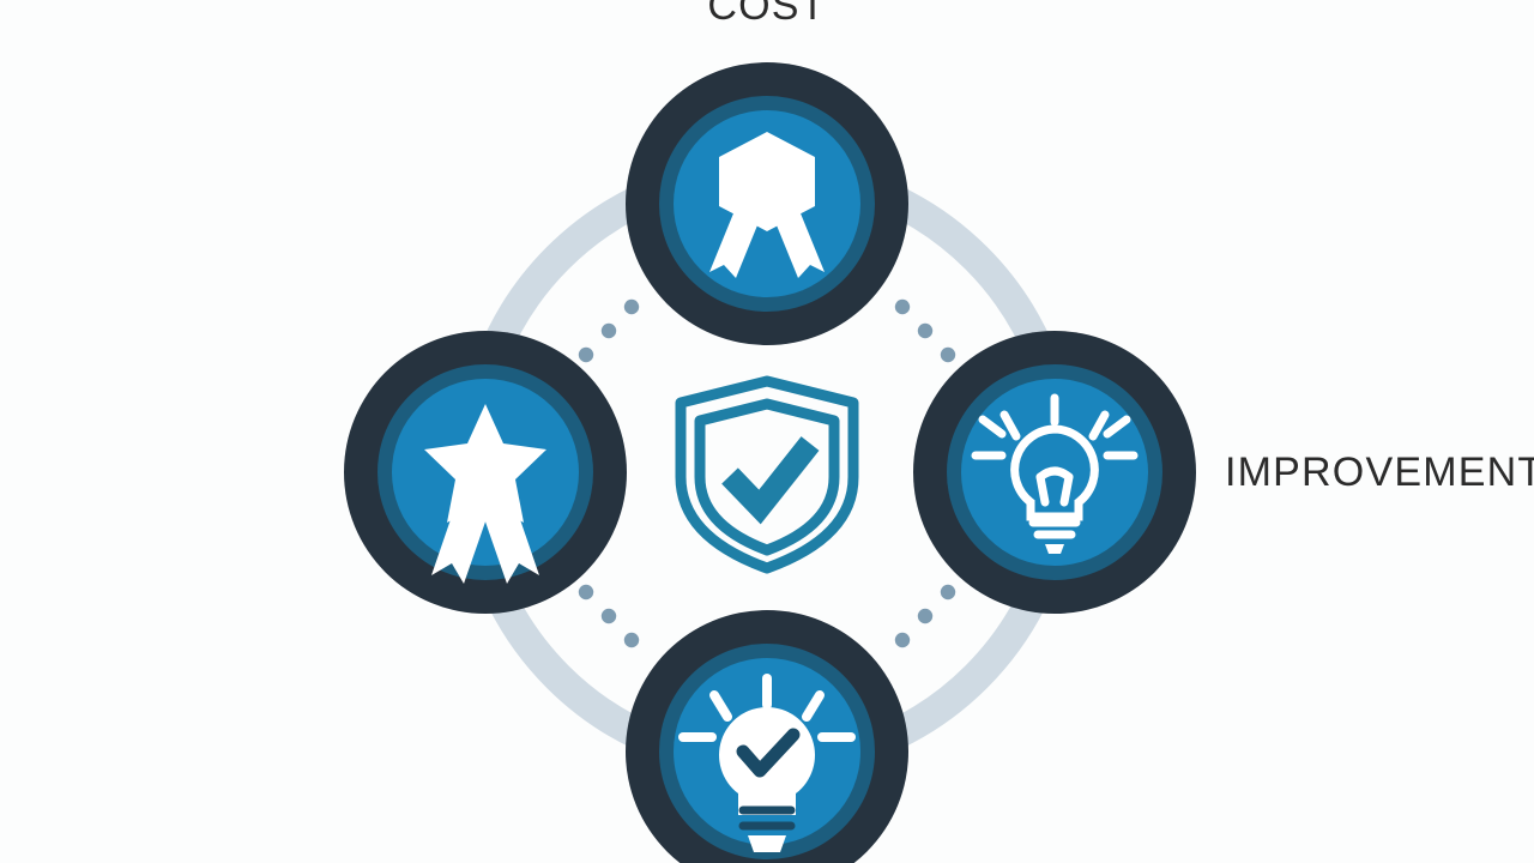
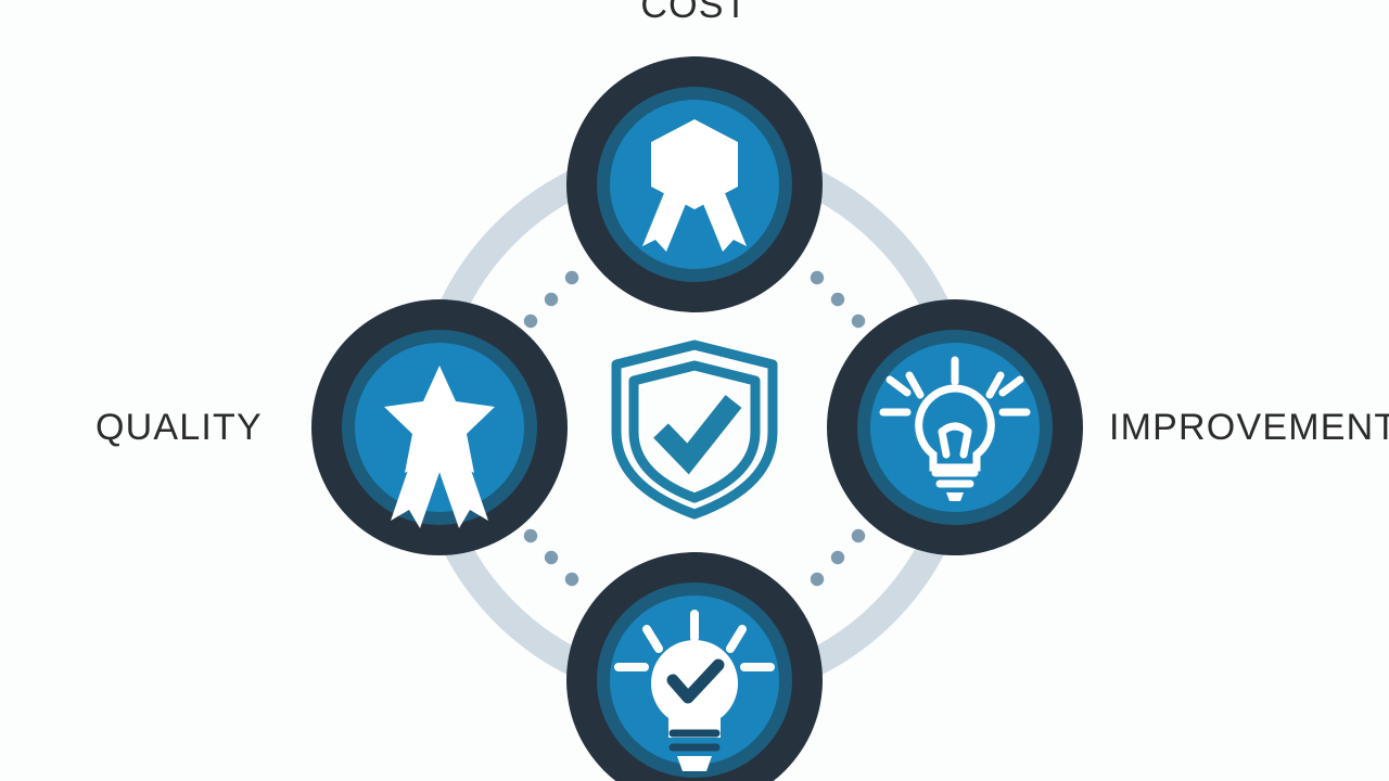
  COST
+ QUALITY
  IMPROVEMENT
